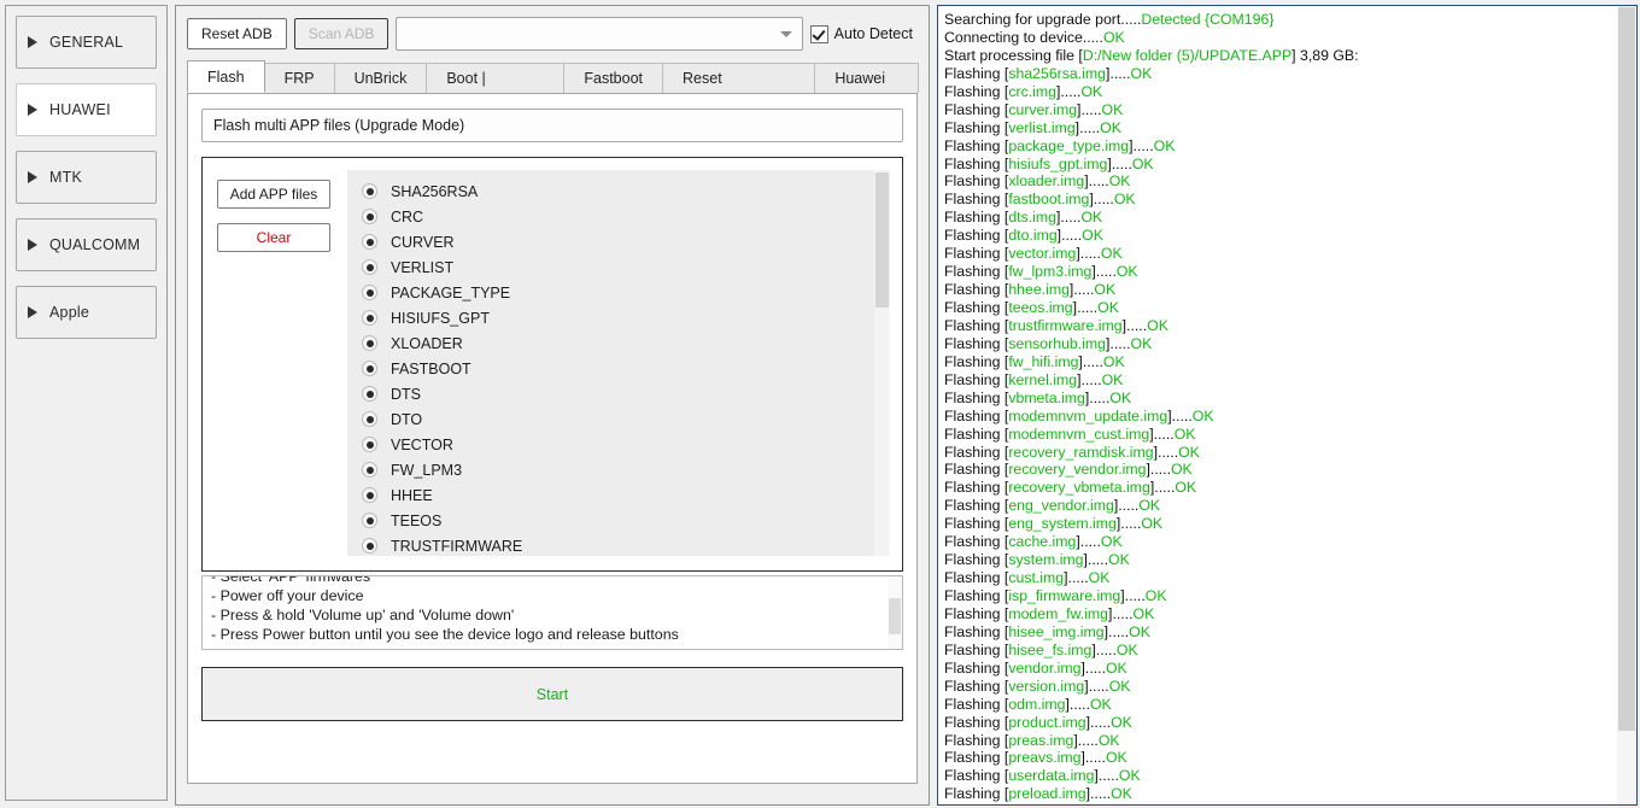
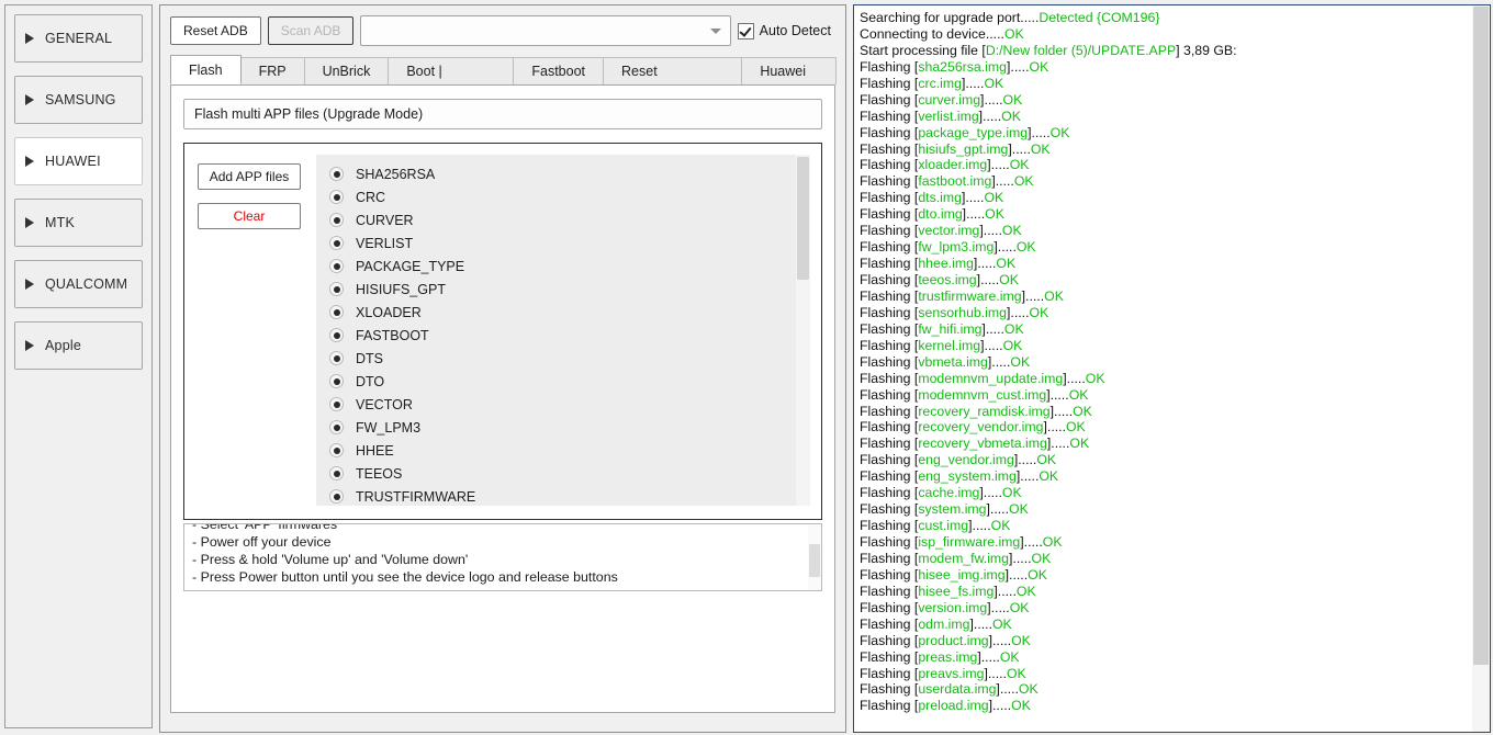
  GENERAL
+ SAMSUNG
  HUAWEI
  MTK
  QUALCOMM
  Apple
  Reset ADB
  Scan ADB
  Auto Detect
  Flash
  FRP
  UnBrick
  Fastboot
  Huawei
  Flash multi APP files (Upgrade Mode)
  Add APP files
  Clear
  SHA256RSA
  CRC
  CURVER
  VERLIST
  PACKAGE_TYPE
  HISIUFS_GPT
  XLOADER
  FASTBOOT
  DTS
  DTO
  VECTOR
  FW_LPM3
  HHEE
  TEEOS
  TRUSTFIRMWARE
  - Select 'APP' firmwares
  - Power off your device
  - Press & hold 'Volume up' and 'Volume down'
  - Press Power button until you see the device logo and release buttons
- Start
  Searching for upgrade port.....Detected {COM196}
  Connecting to device.....OK
  Start processing file [D:/New folder (5)/UPDATE.APP] 3,89 GB:
  Flashing [sha256rsa.img].....OK
  Flashing [crc.img].....OK
  Flashing [curver.img].....OK
  Flashing [verlist.img].....OK
  Flashing [package_type.img].....OK
  Flashing [hisiufs_gpt.img].....OK
  Flashing [xloader.img].....OK
  Flashing [fastboot.img].....OK
  Flashing [dts.img].....OK
  Flashing [dto.img].....OK
  Flashing [vector.img].....OK
  Flashing [fw_lpm3.img].....OK
  Flashing [hhee.img].....OK
  Flashing [teeos.img].....OK
  Flashing [trustfirmware.img].....OK
  Flashing [sensorhub.img].....OK
  Flashing [fw_hifi.img].....OK
  Flashing [kernel.img].....OK
  Flashing [vbmeta.img].....OK
  Flashing [modemnvm_update.img].....OK
  Flashing [modemnvm_cust.img].....OK
  Flashing [recovery_ramdisk.img].....OK
  Flashing [recovery_vendor.img].....OK
  Flashing [recovery_vbmeta.img].....OK
  Flashing [eng_vendor.img].....OK
  Flashing [eng_system.img].....OK
  Flashing [cache.img].....OK
  Flashing [system.img].....OK
  Flashing [cust.img].....OK
  Flashing [isp_firmware.img].....OK
  Flashing [modem_fw.img].....OK
  Flashing [hisee_img.img].....OK
  Flashing [hisee_fs.img].....OK
- Flashing [vendor.img].....OK
  Flashing [version.img].....OK
  Flashing [odm.img].....OK
  Flashing [product.img].....OK
  Flashing [preas.img].....OK
  Flashing [preavs.img].....OK
  Flashing [userdata.img].....OK
  Flashing [preload.img].....OK
